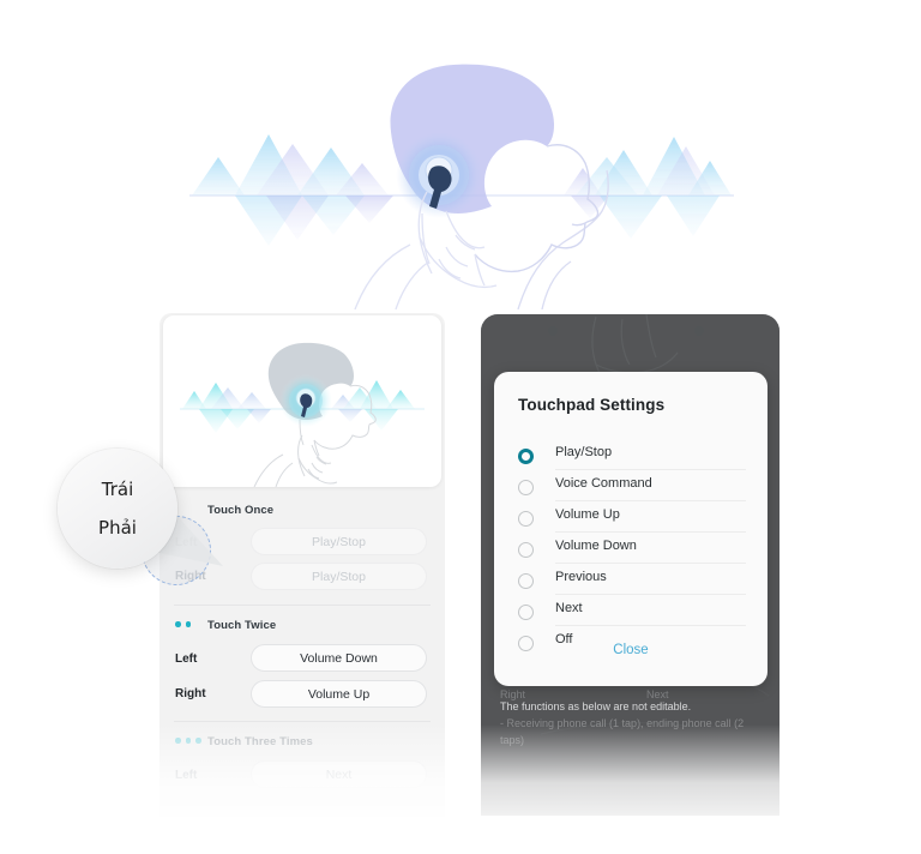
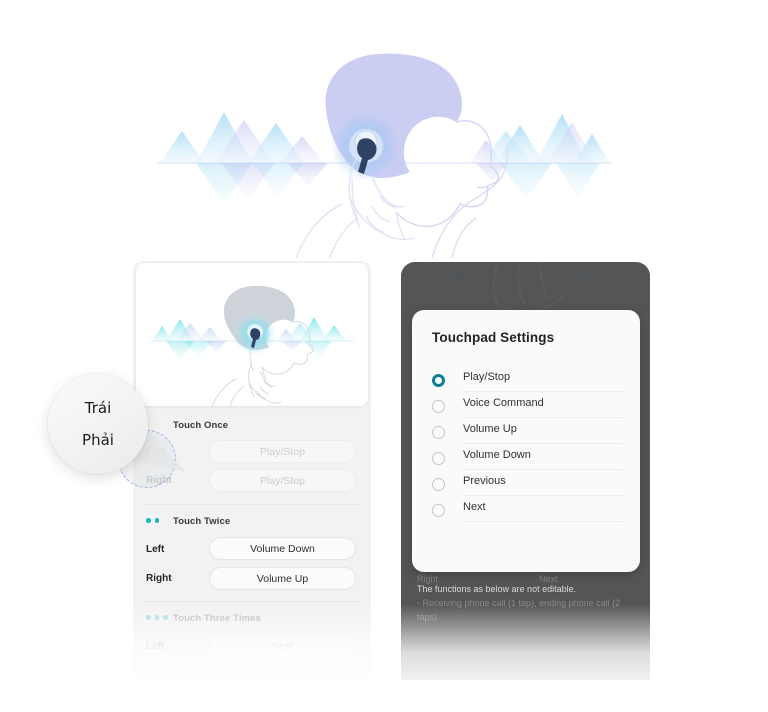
  Touch Once
  Play/Stop
  Right
  Play/Stop
  Touch Twice
  Left
  Volume Down
  Right
  Volume Up
  Trái
  Phải
  Right
  Next
  Touchpad Settings
  Play/Stop
  Voice Command
  Volume Up
  Volume Down
  Previous
  Next
- Off
- Close
  The functions as below are not editable.
  - Receiving phone call (1 tap), ending phone call (2
